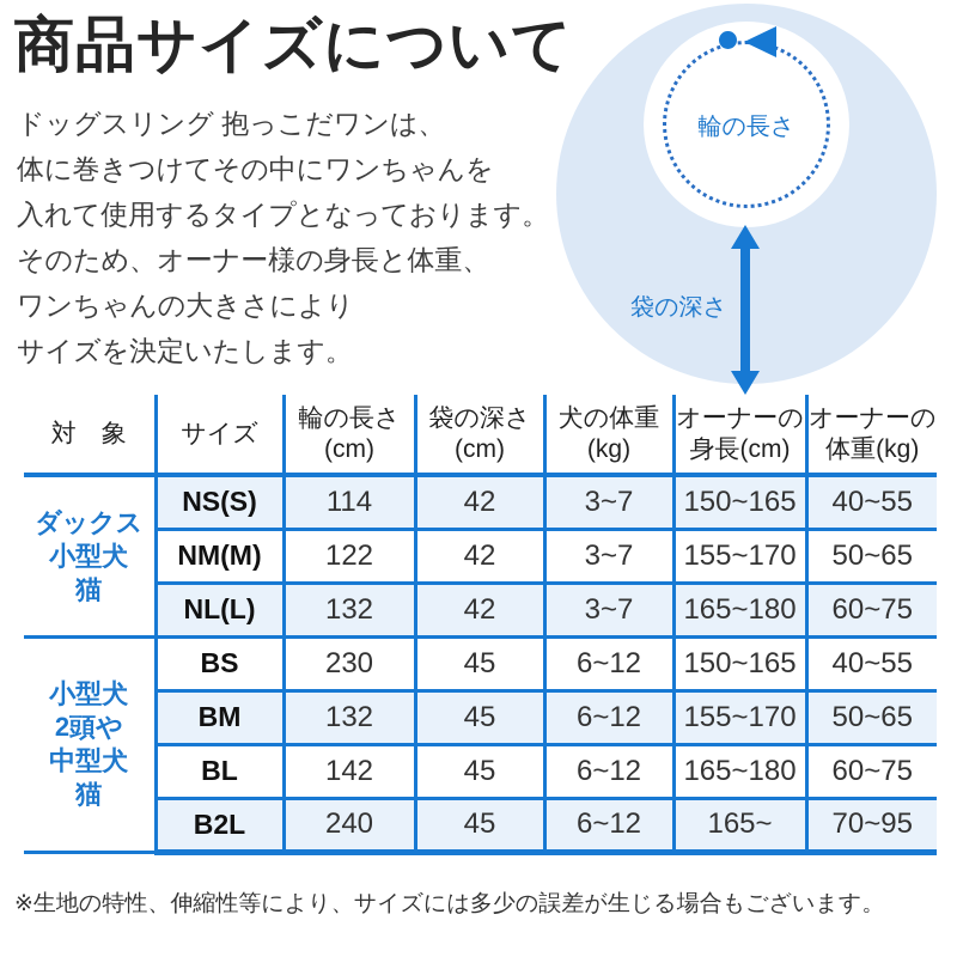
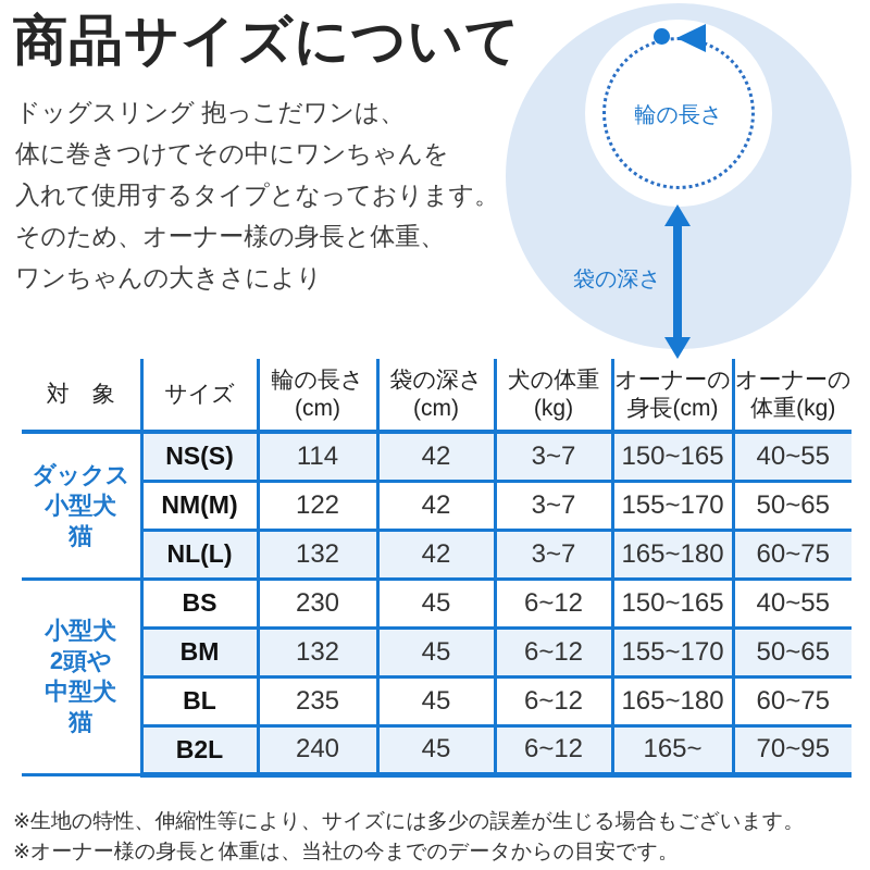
  商品サイズについて
  ドッグスリング 抱っこだワンは、
  体に巻きつけてその中にワンちゃんを
  入れて使用するタイプとなっております。
  そのため、オーナー様の身長と体重、
  ワンちゃんの大きさにより
- サイズを決定いたします。
  輪の長さ
  袋の深さ
  対 象	サイズ	輪の長さ (cm)	袋の深さ (cm)	犬の体重 (kg)	オーナーの 身長(cm)	オーナーの 体重(kg)
  ダックス 小型犬 猫	NS(S)	114	42	3~7	150~165	40~55
  NM(M)	122	42	3~7	155~170	50~65
  NL(L)	132	42	3~7	165~180	60~75
  小型犬 2頭や 中型犬 猫	BS	230	45	6~12	150~165	40~55
  BM	132	45	6~12	155~170	50~65
- BL	142	45	6~12	165~180	60~75
+ BL	235	45	6~12	165~180	60~75
  B2L	240	45	6~12	165~	70~95
  ※生地の特性、伸縮性等により、サイズには多少の誤差が生じる場合もございます。
+ ※オーナー様の身長と体重は、当社の今までのデータからの目安です。
